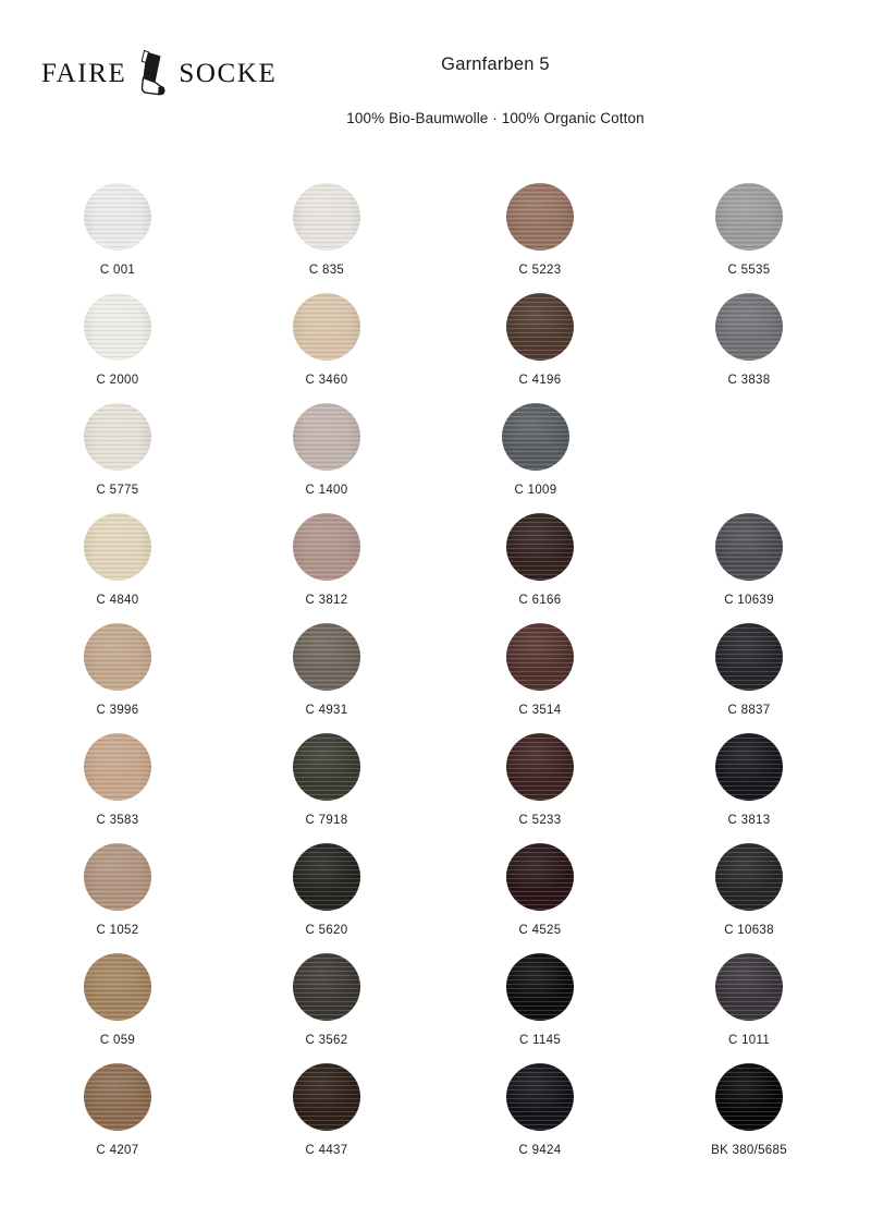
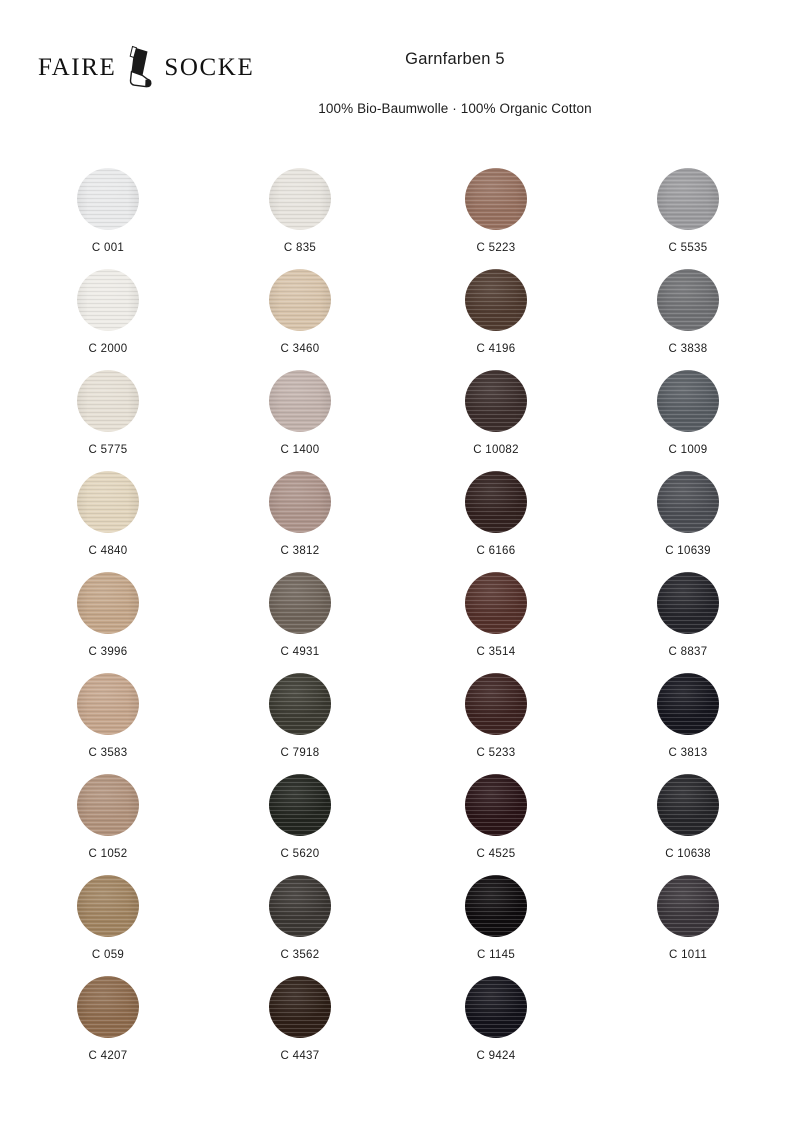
  FAIRE
  SOCKE
  Garnfarben 5
  100% Bio-Baumwolle · 100% Organic Cotton
  C 001
  C 835
  C 5223
  C 5535
  C 2000
  C 3460
  C 4196
  C 3838
  C 5775
  C 1400
+ C 10082
  C 1009
  C 4840
  C 3812
  C 6166
  C 10639
  C 3996
  C 4931
  C 3514
  C 8837
  C 3583
  C 7918
  C 5233
  C 3813
  C 1052
  C 5620
  C 4525
  C 10638
  C 059
  C 3562
  C 1145
  C 1011
  C 4207
  C 4437
  C 9424
- BK 380/5685
